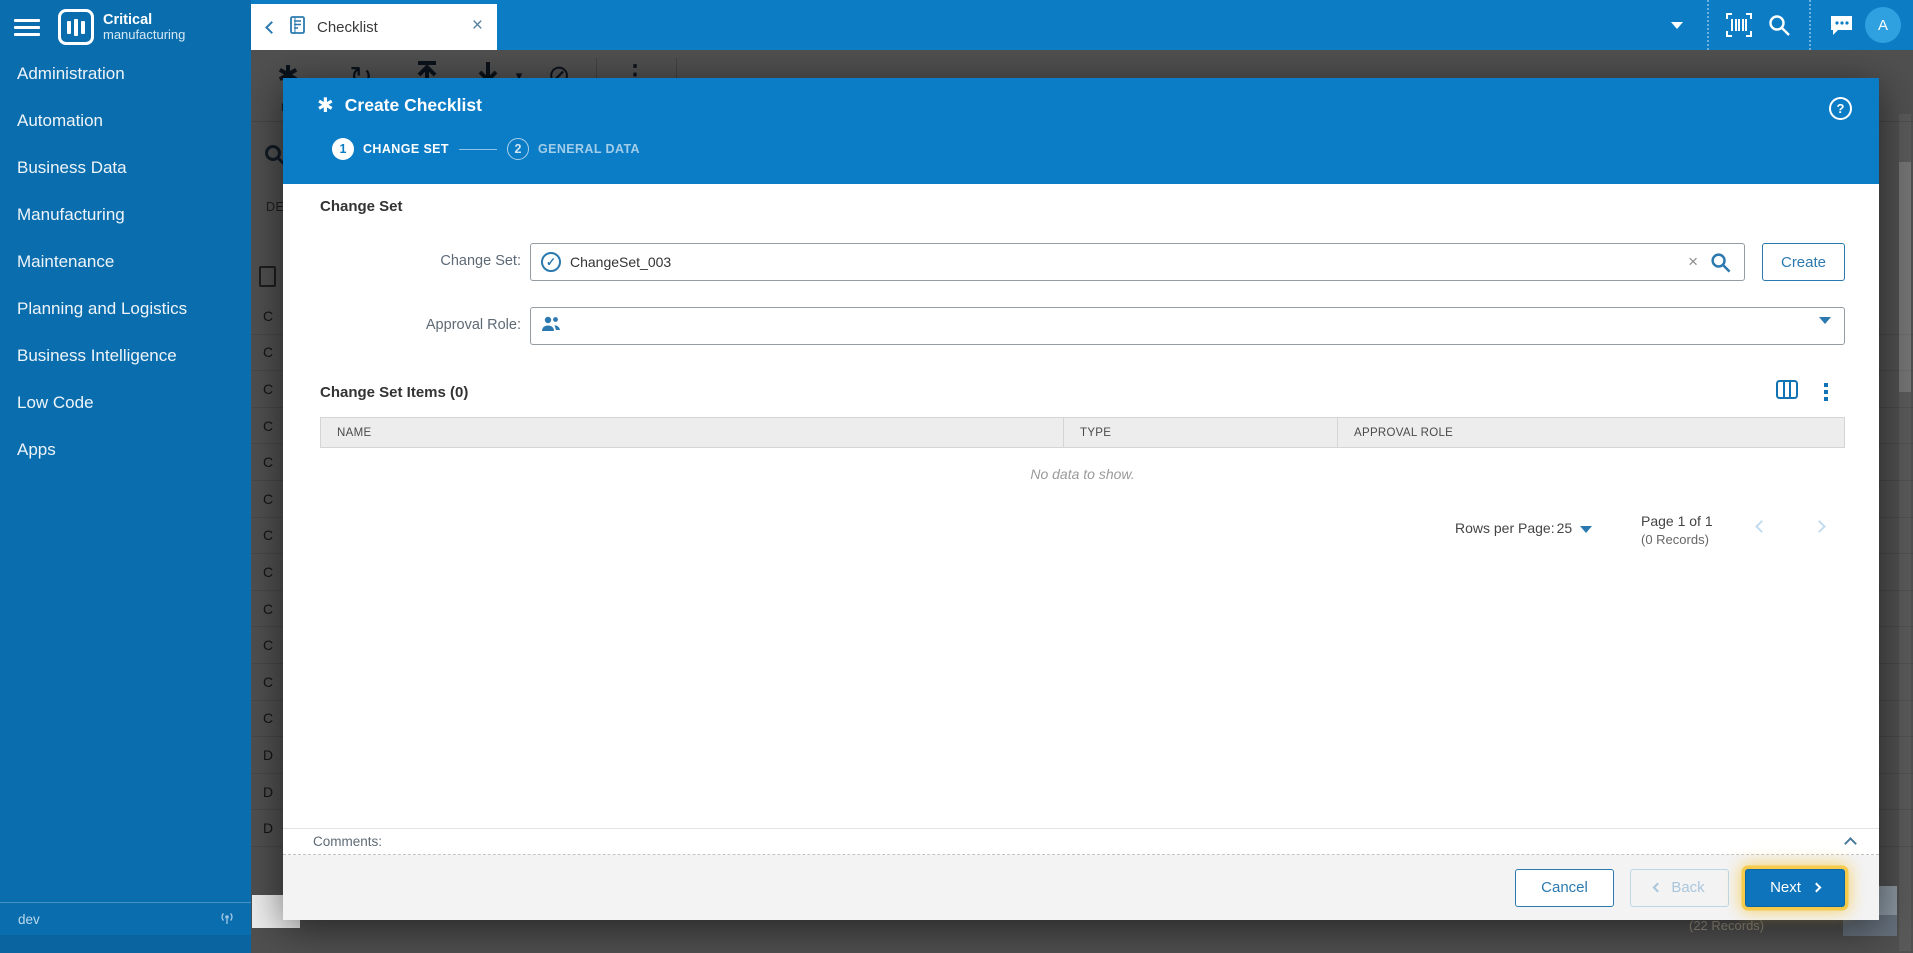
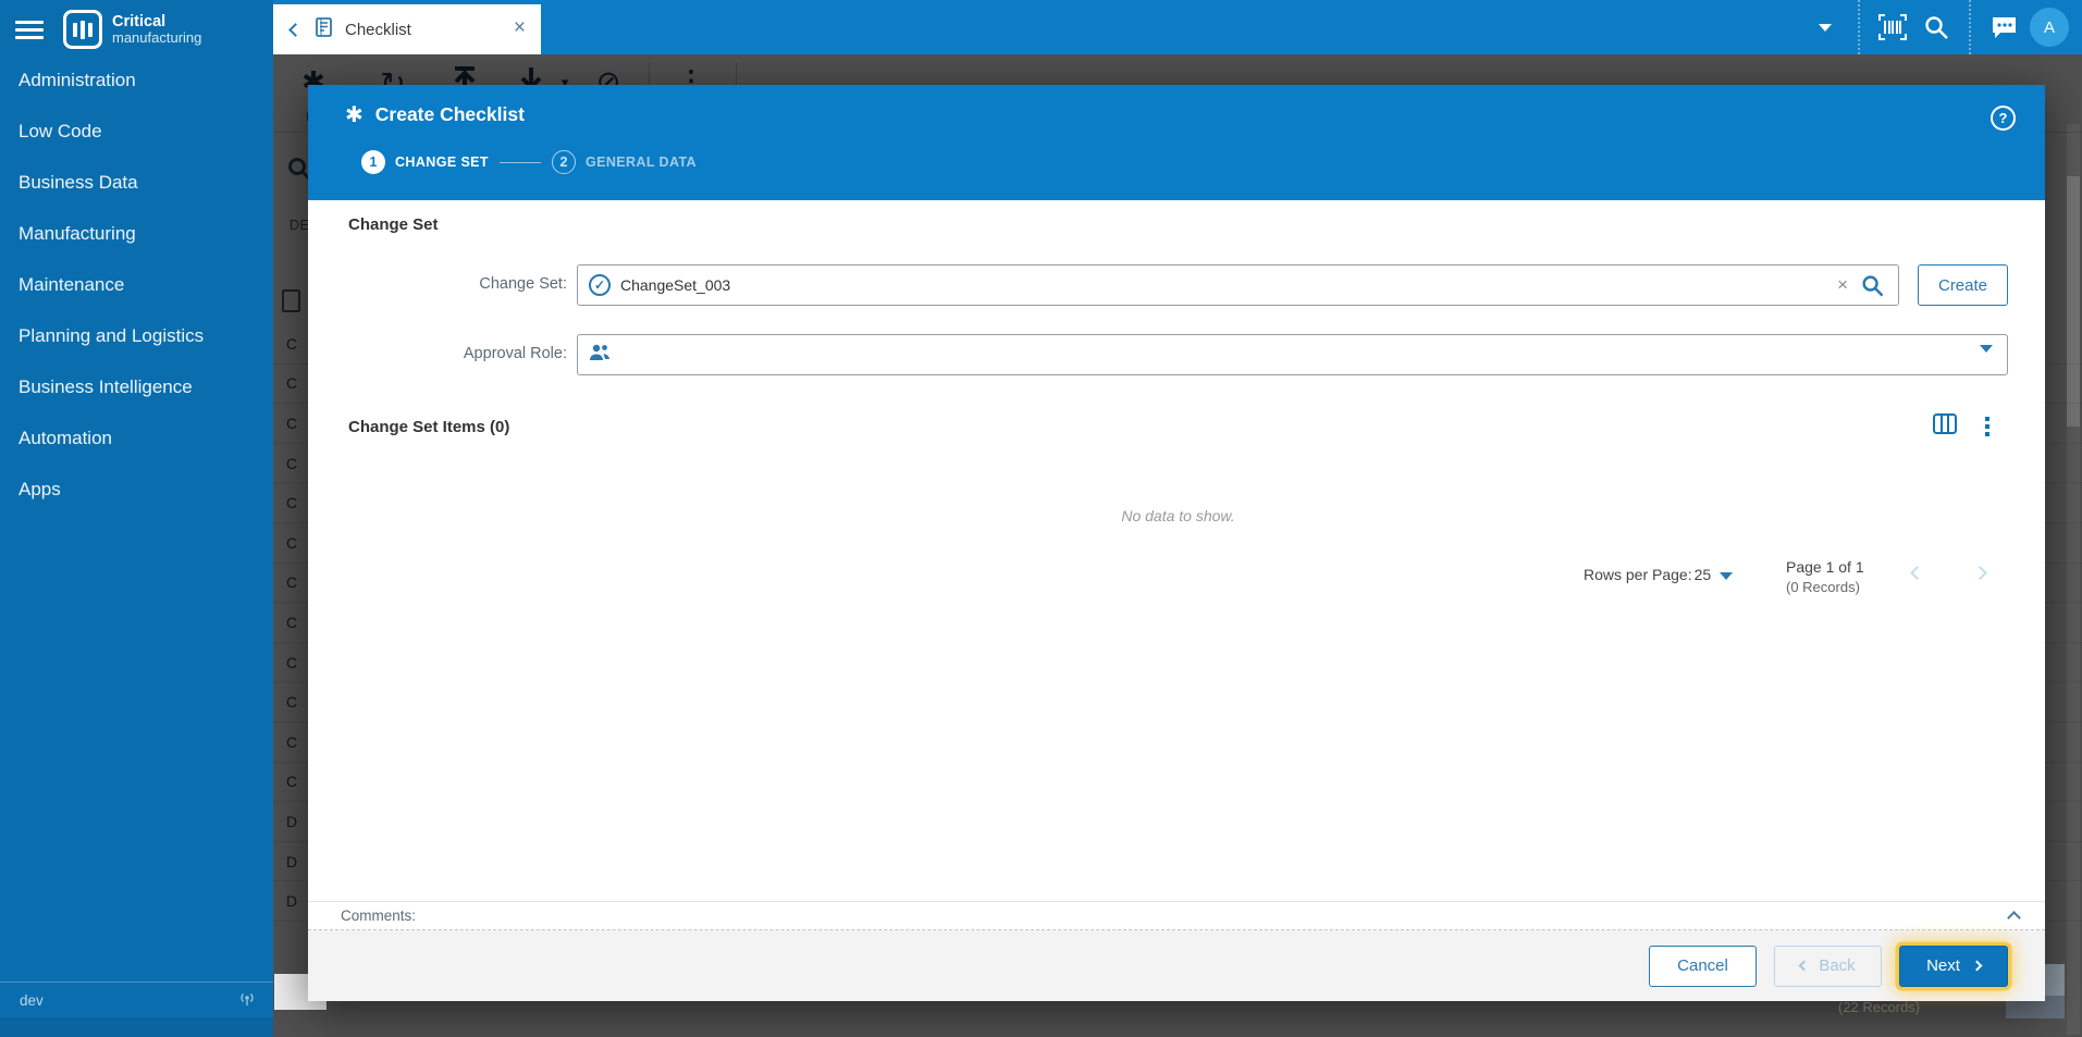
  ✱
  ↻
  ▾
  ⊘
  ⋮
  DE
  C
  C
  C
  C
  C
  C
  C
  C
  C
  C
  C
  C
  D
  D
  D
  (22 Records)
  Checklist
  ×
  A
  Critical
  manufacturing
  Administration
- Automation
+ Low Code
  Business Data
  Manufacturing
  Maintenance
  Planning and Logistics
  Business Intelligence
- Low Code
+ Automation
  Apps
  dev
  ✱
  Create Checklist
  ?
  1
  CHANGE SET
  2
  GENERAL DATA
  Change Set
  Change Set:
  ✓
  ChangeSet_003
  ×
  Create
  Approval Role:
  Change Set Items (0)
- NAME
- TYPE
- APPROVAL ROLE
  No data to show.
  Rows per Page:
  25
  Page 1 of 1
  (0 Records)
  Comments:
  Cancel
  Back
  Next
